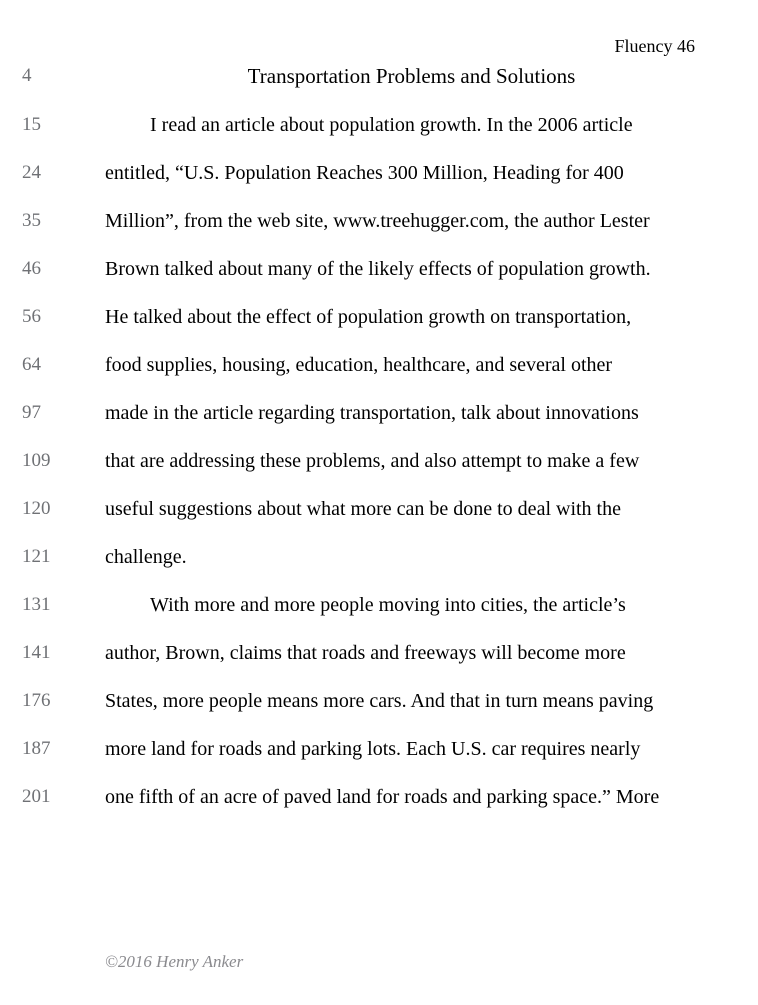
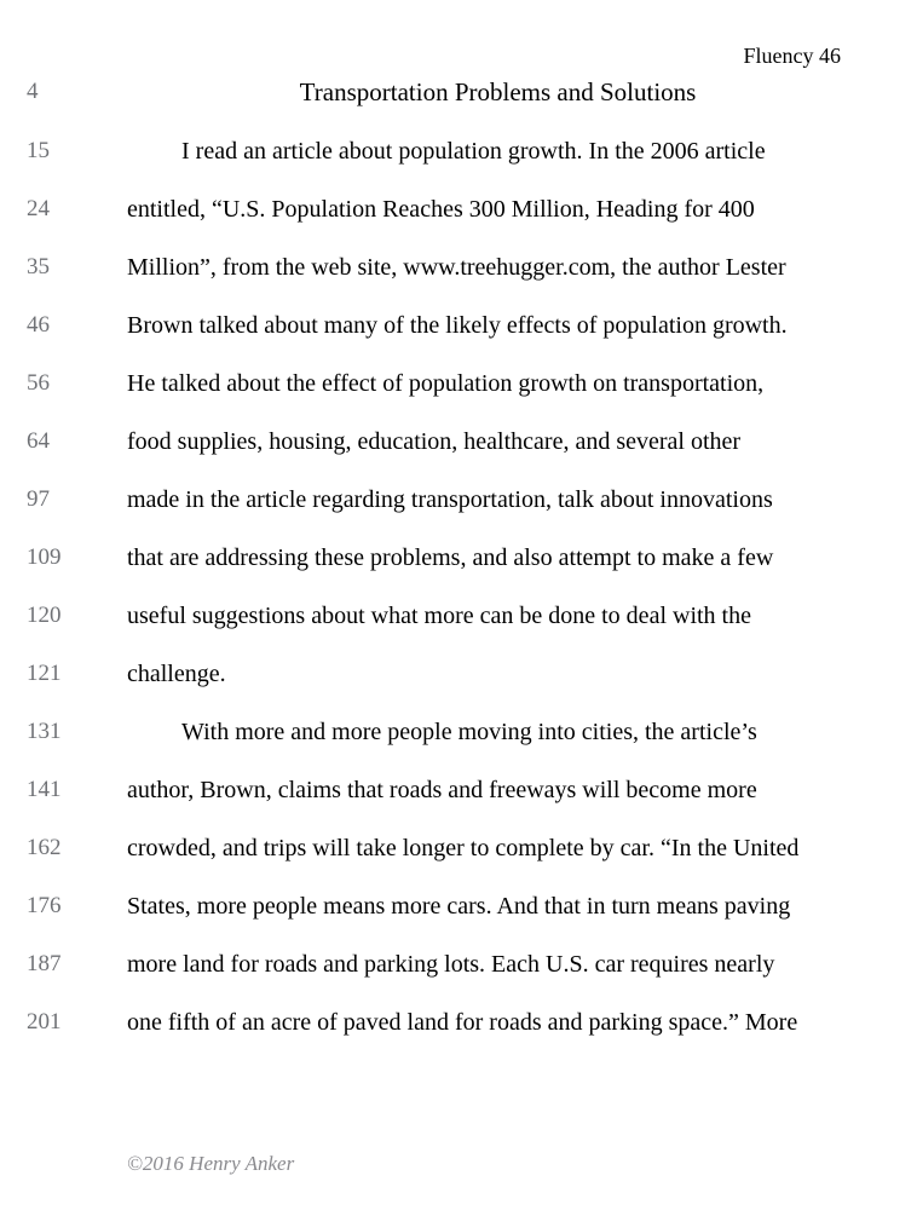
  Fluency 46
  4
  Transportation Problems and Solutions
  15
  I read an article about population growth. In the 2006 article
  24
  entitled, “U.S. Population Reaches 300 Million, Heading for 400
  35
  Million”, from the web site, www.treehugger.com, the author Lester
  46
  Brown talked about many of the likely effects of population growth.
  56
  He talked about the effect of population growth on transportation,
  64
  food supplies, housing, education, healthcare, and several other
  97
  made in the article regarding transportation, talk about innovations
  109
  that are addressing these problems, and also attempt to make a few
  120
  useful suggestions about what more can be done to deal with the
  121
  challenge.
  131
  With more and more people moving into cities, the article’s
  141
  author, Brown, claims that roads and freeways will become more
+ 162
+ crowded, and trips will take longer to complete by car. “In the United
  176
  States, more people means more cars. And that in turn means paving
  187
  more land for roads and parking lots. Each U.S. car requires nearly
  201
  one fifth of an acre of paved land for roads and parking space.” More
  ©2016 Henry Anker
